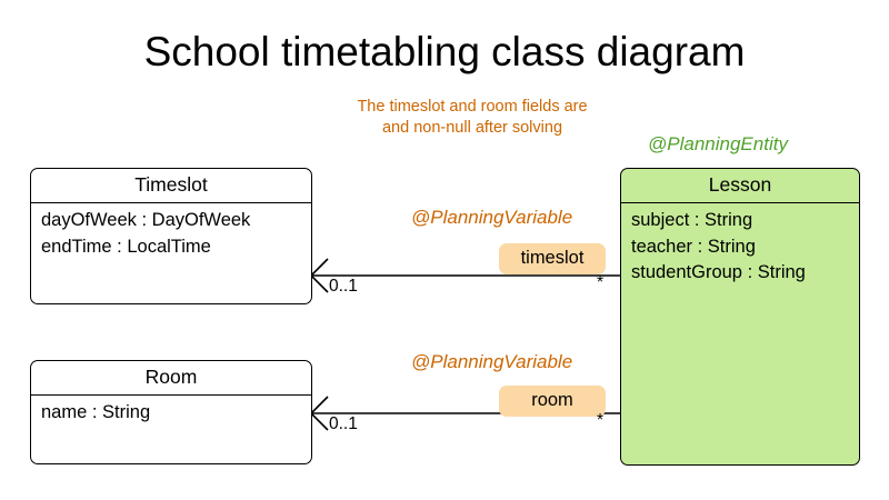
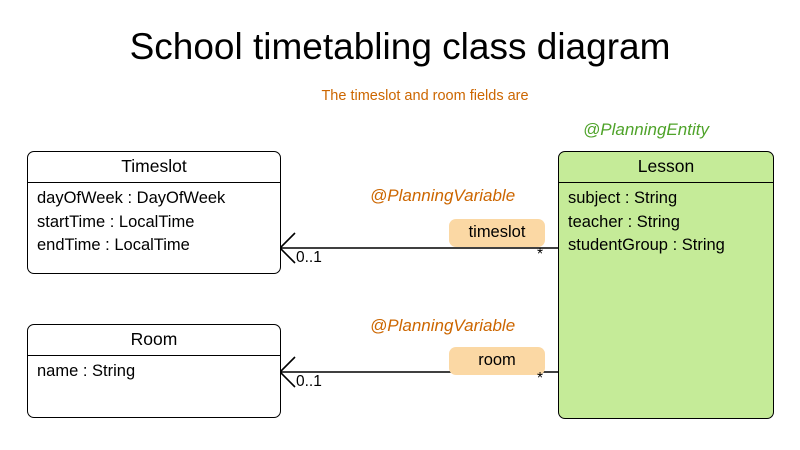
  School timetabling class diagram
  The timeslot and room fields are
- and non-null after solving
  Timeslot
  dayOfWeek : DayOfWeek
+ startTime : LocalTime
  endTime : LocalTime
  Room
  name : String
  @PlanningEntity
  Lesson
  subject : String
  teacher : String
  studentGroup : String
  @PlanningVariable
  timeslot
  0..1
  *
  @PlanningVariable
  room
  0..1
  *
